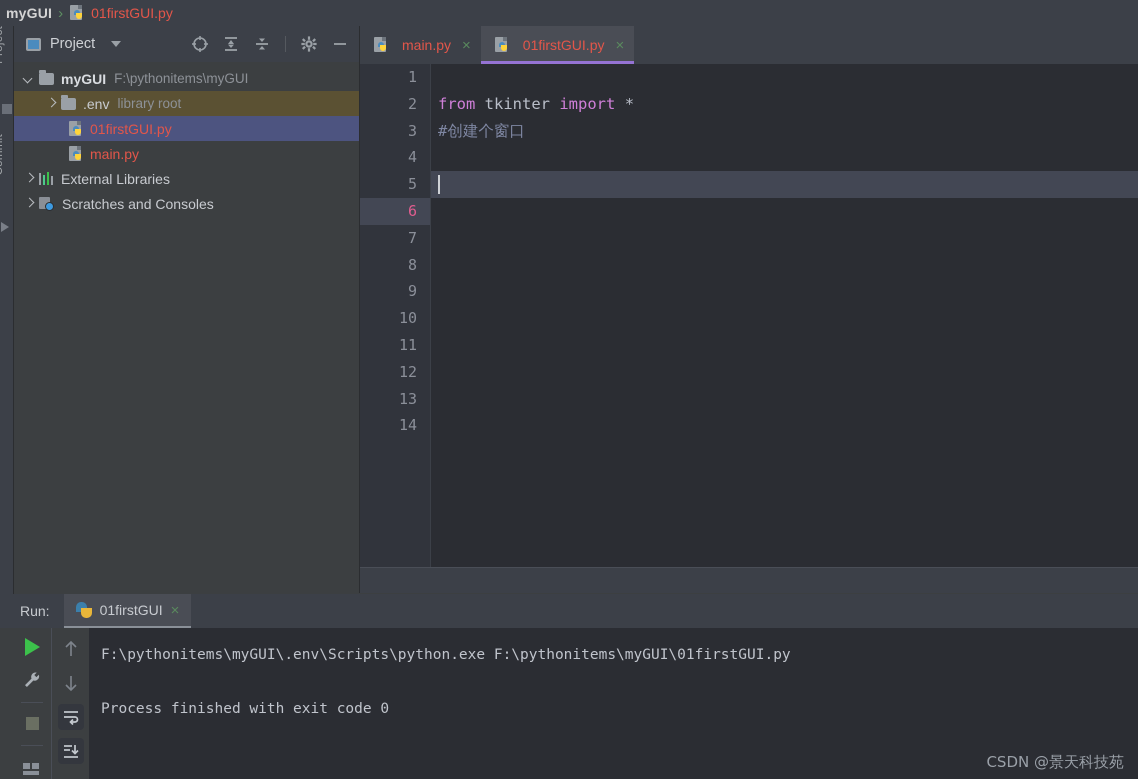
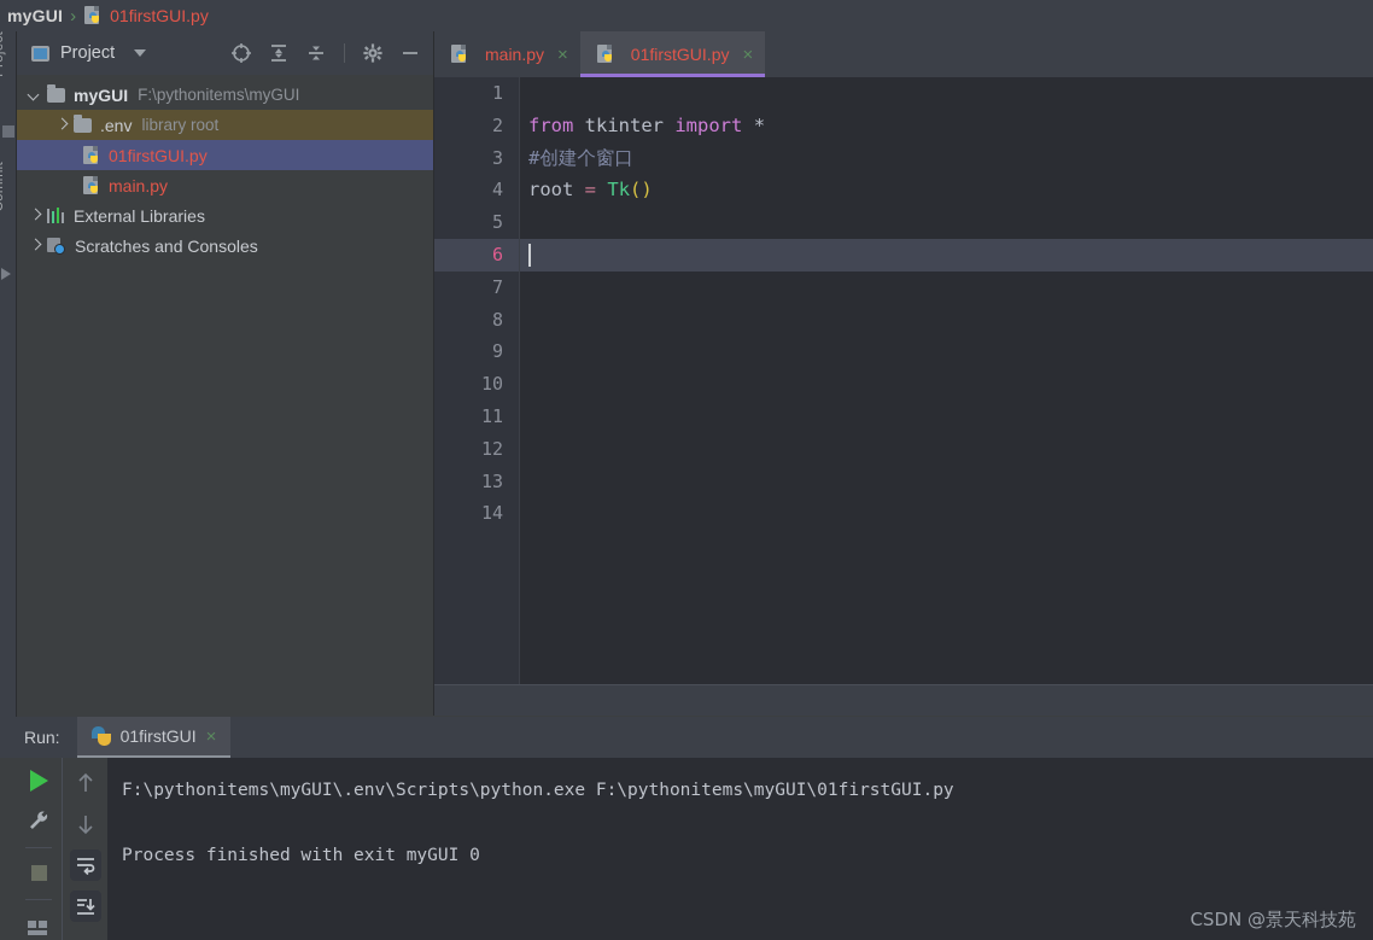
  myGUI
  ›
  01firstGUI.py
  Project
  myGUI
  F:\pythonitems\myGUI
  .env
  library root
  01firstGUI.py
  main.py
  External Libraries
  Scratches and Consoles
  main.py
  ×
  01firstGUI.py
  ×
  1
  2
  3
  4
  5
  6
  7
  8
  9
  10
  11
  12
  13
  14
  from tkinter import *
  #创建个窗口
+ root = Tk()
  Run:
  01firstGUI
  ×
  F:\pythonitems\myGUI\.env\Scripts\python.exe F:\pythonitems\myGUI\01firstGUI.py
- Process finished with exit code 0
+ Process finished with exit myGUI 0
  CSDN @景天科技苑
